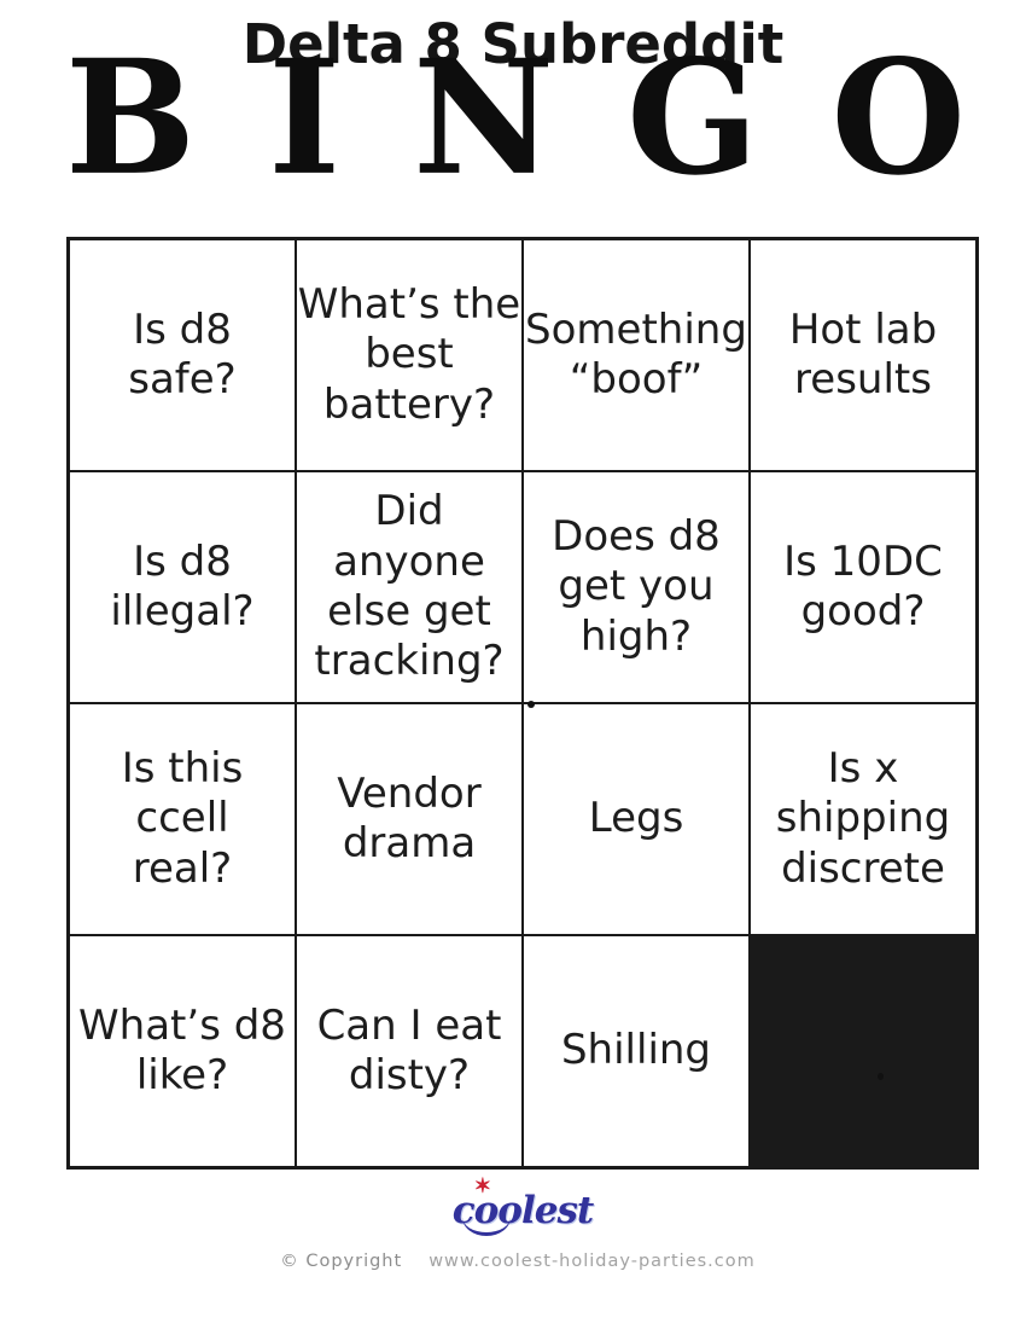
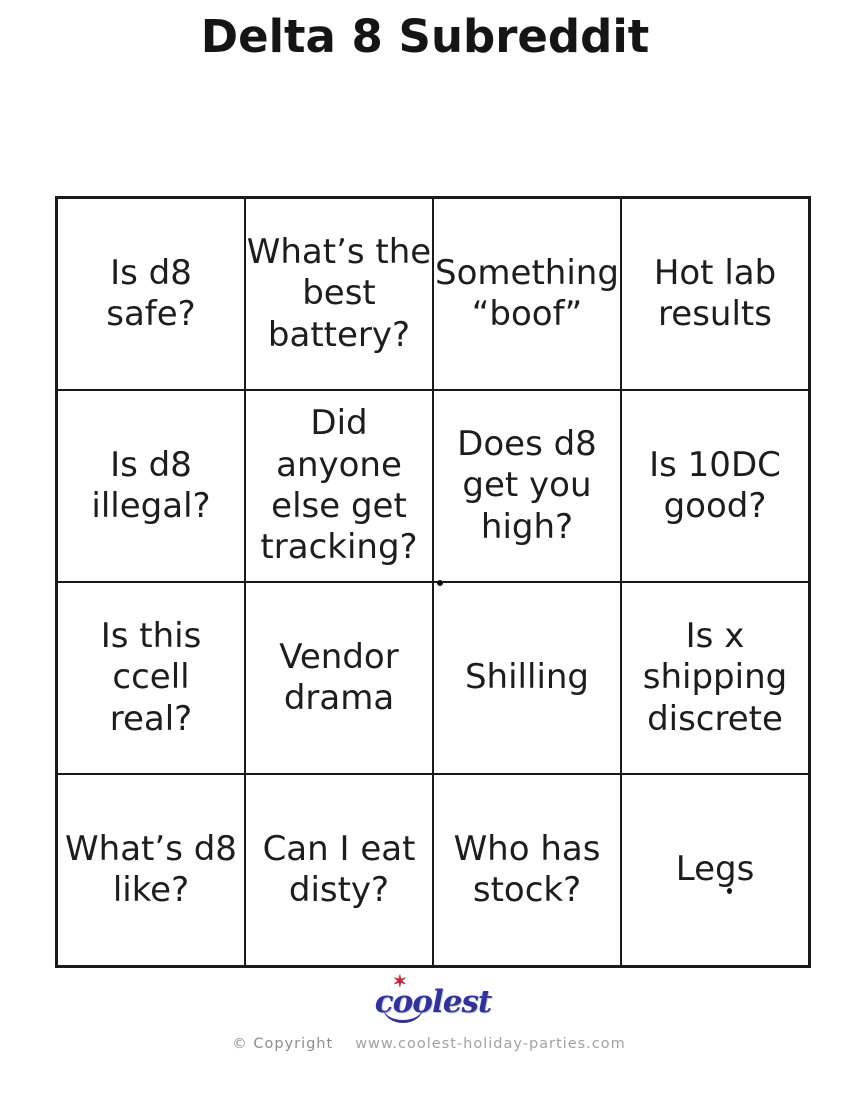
  Delta 8 Subreddit
- B
- I
- N
- G
- O
  Is d8
  safe?
  What’s the
  best
  battery?
  Something
  “boof”
  Hot lab
  results
  Is d8
  illegal?
  Did
  anyone
  else get
  tracking?
  Does d8
  get you
  high?
  Is 10DC
  good?
  Is this ccell
  real?
  Vendor
  drama
- Legs
+ Shilling
  Is x
  shipping
  discrete
  What’s d8
  like?
  Can I eat
  disty?
+ Who has
+ stock?
- Shilling
+ Legs
  ✶
  coolest
  © Copyright
  www.coolest-holiday-parties.com
